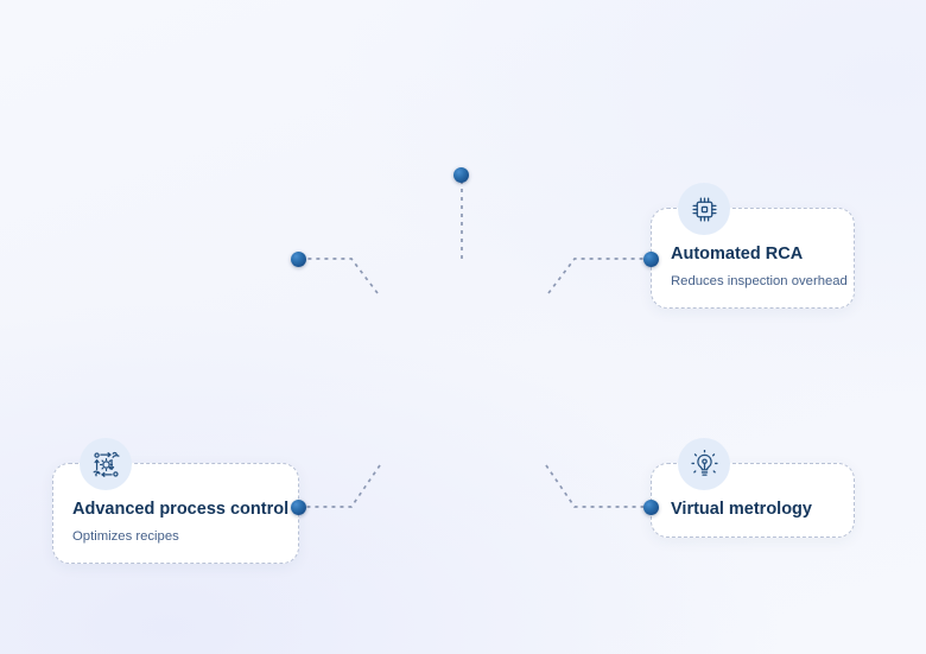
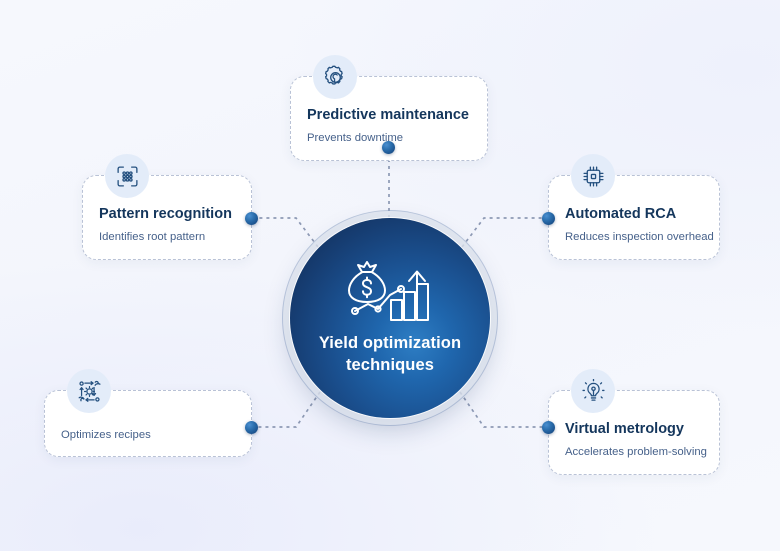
+ Yield optimization techniques
+ Predictive maintenance
+ Prevents downtime
+ Pattern recognition
+ Identifies root pattern
  Automated RCA
  Reduces inspection overhead
- Advanced process control
  Optimizes recipes
  Virtual metrology
+ Accelerates problem-solving
